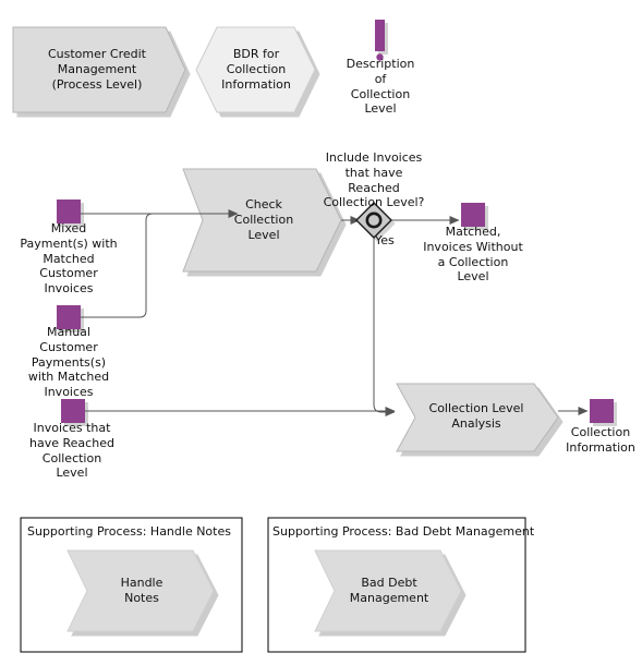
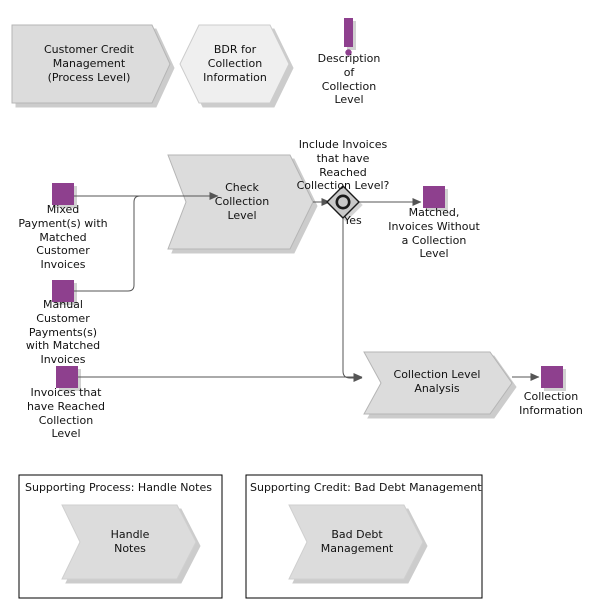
  Customer Credit
  Management
  (Process Level)
  BDR for
  Collection
  Information
  Description
  of
  Collection
  Level
  Check
  Collection
  Level
  Collection Level
  Analysis
  Include Invoices
  that have
  Reached
  Collection Level?
  Yes
  Mixed
  Payment(s) with
  Matched
  Customer
  Invoices
  Manual
  Customer
  Payments(s)
  with Matched
  Invoices
  Invoices that
  have Reached
  Collection
  Level
  Matched,
  Invoices Without
  a Collection
  Level
  Collection
  Information
  Supporting Process: Handle Notes
  Handle
  Notes
- Supporting Process: Bad Debt Management
+ Supporting Credit: Bad Debt Management
  Bad Debt
  Management
